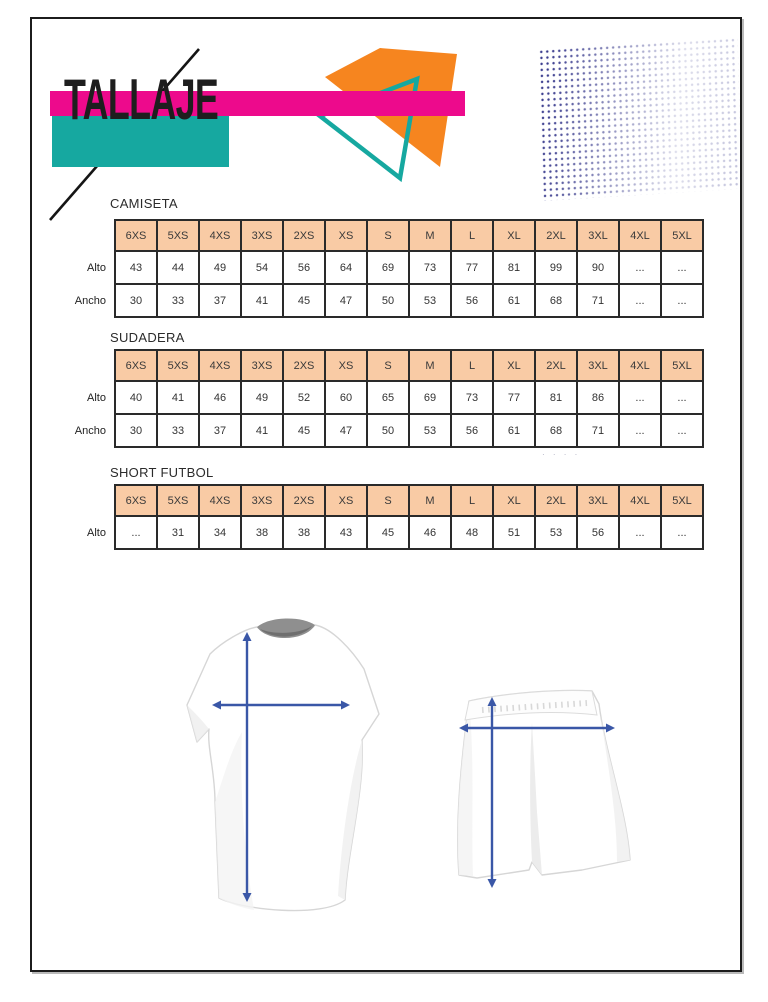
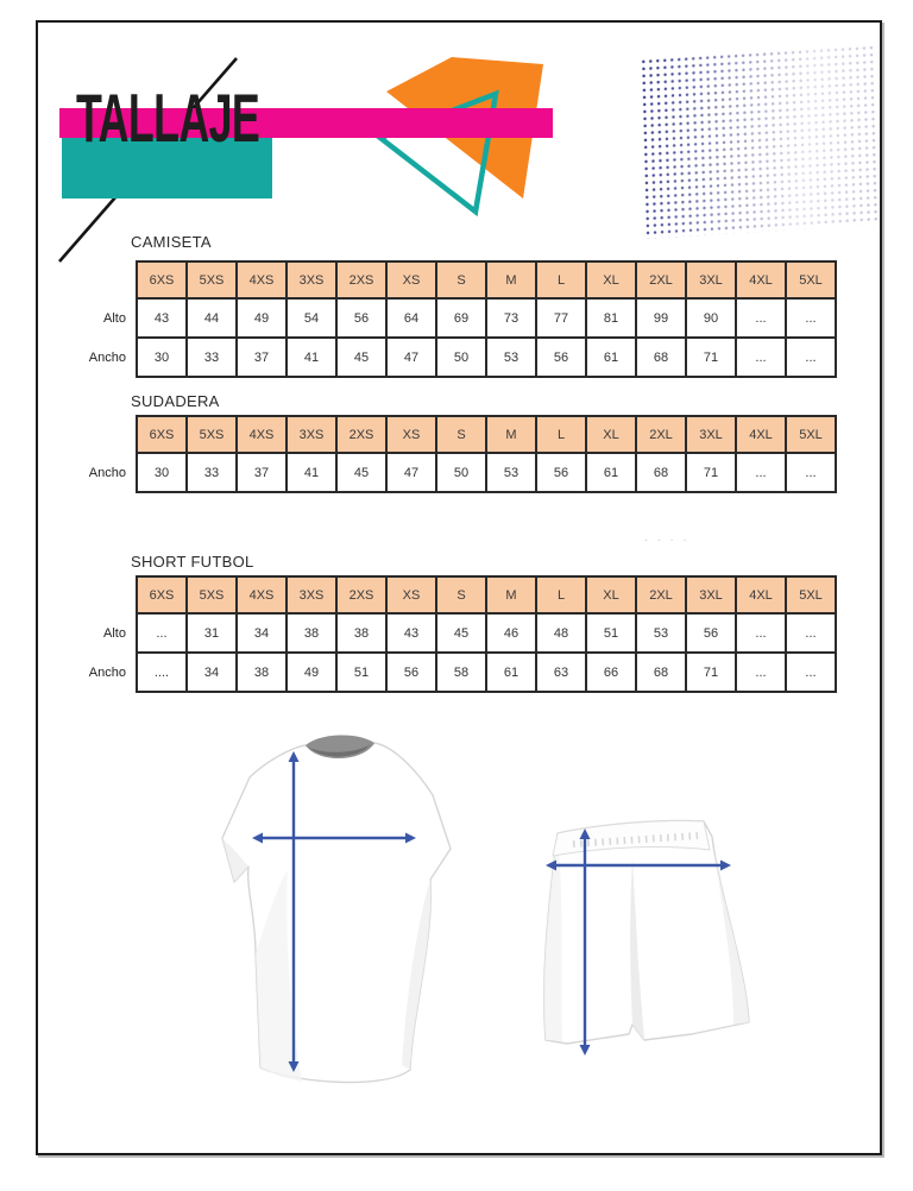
  TALLAJE
  CAMISETA
  	6XS	5XS	4XS	3XS	2XS	XS	S	M	L	XL	2XL	3XL	4XL	5XL
  Alto	43	44	49	54	56	64	69	73	77	81	99	90	...	...
  Ancho	30	33	37	41	45	47	50	53	56	61	68	71	...	...
  SUDADERA
  	6XS	5XS	4XS	3XS	2XS	XS	S	M	L	XL	2XL	3XL	4XL	5XL
- Alto	40	41	46	49	52	60	65	69	73	77	81	86	...	...
  Ancho	30	33	37	41	45	47	50	53	56	61	68	71	...	...
  · · · ·
  SHORT FUTBOL
  	6XS	5XS	4XS	3XS	2XS	XS	S	M	L	XL	2XL	3XL	4XL	5XL
  Alto	...	31	34	38	38	43	45	46	48	51	53	56	...	...
+ Ancho	....	34	38	49	51	56	58	61	63	66	68	71	...	...
